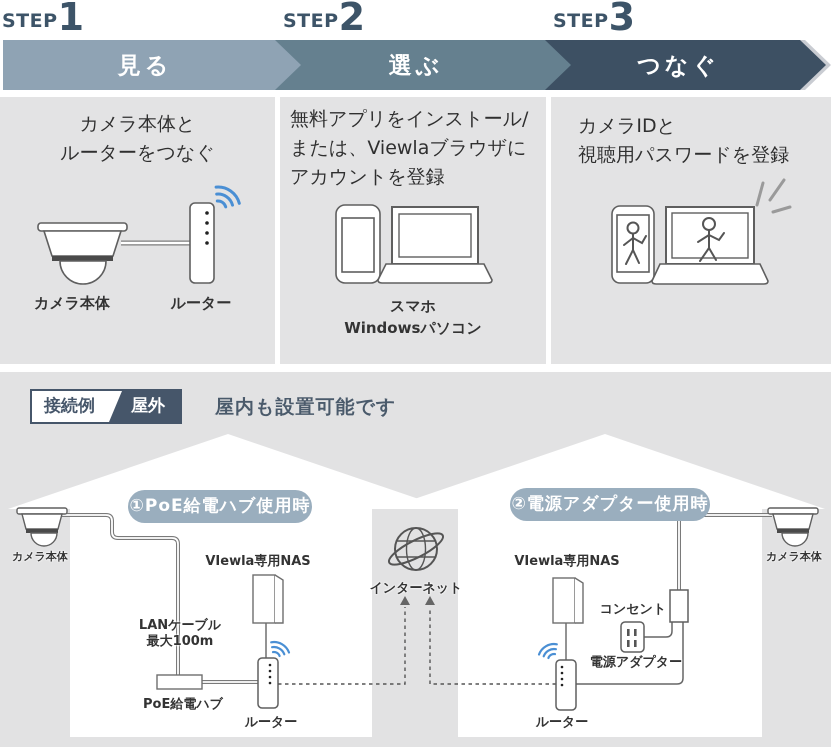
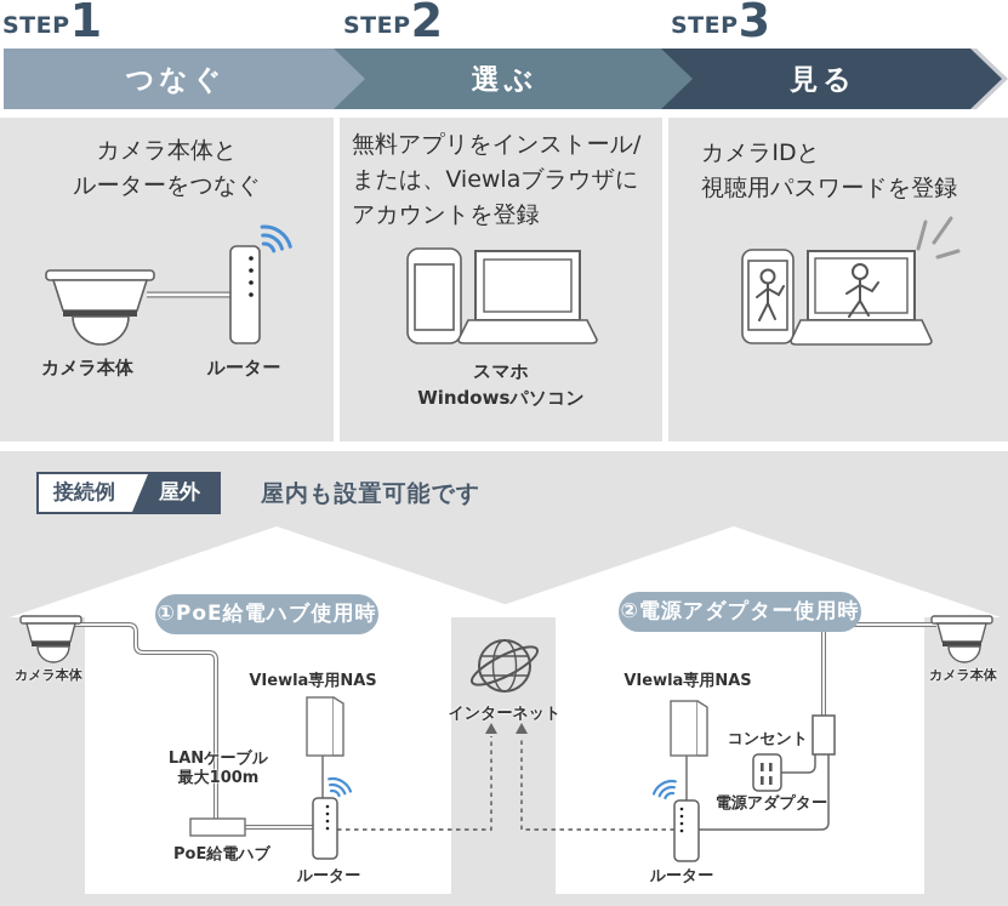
  STEP
  1
  STEP
  2
  STEP
  3
- 見る
+ つなぐ
  選ぶ
- つなぐ
+ 見る
  カメラ本体と
  ルーターをつなぐ
  カメラ本体
  ルーター
  無料アプリをインストール/
  または、Viewlaブラウザに
  アカウントを登録
  スマホ
  Windowsパソコン
  カメラIDと
  視聴用パスワードを登録
  接続例
  屋外
  屋内も設置可能です
  ①PoE給電ハブ使用時
  ②電源アダプター使用時
  カメラ本体
  VIewla専用NAS
  LANケーブル
  最大100m
  PoE給電ハブ
  ルーター
  インターネット
  VIewla専用NAS
  コンセント
  電源アダプター
  ルーター
  カメラ本体
